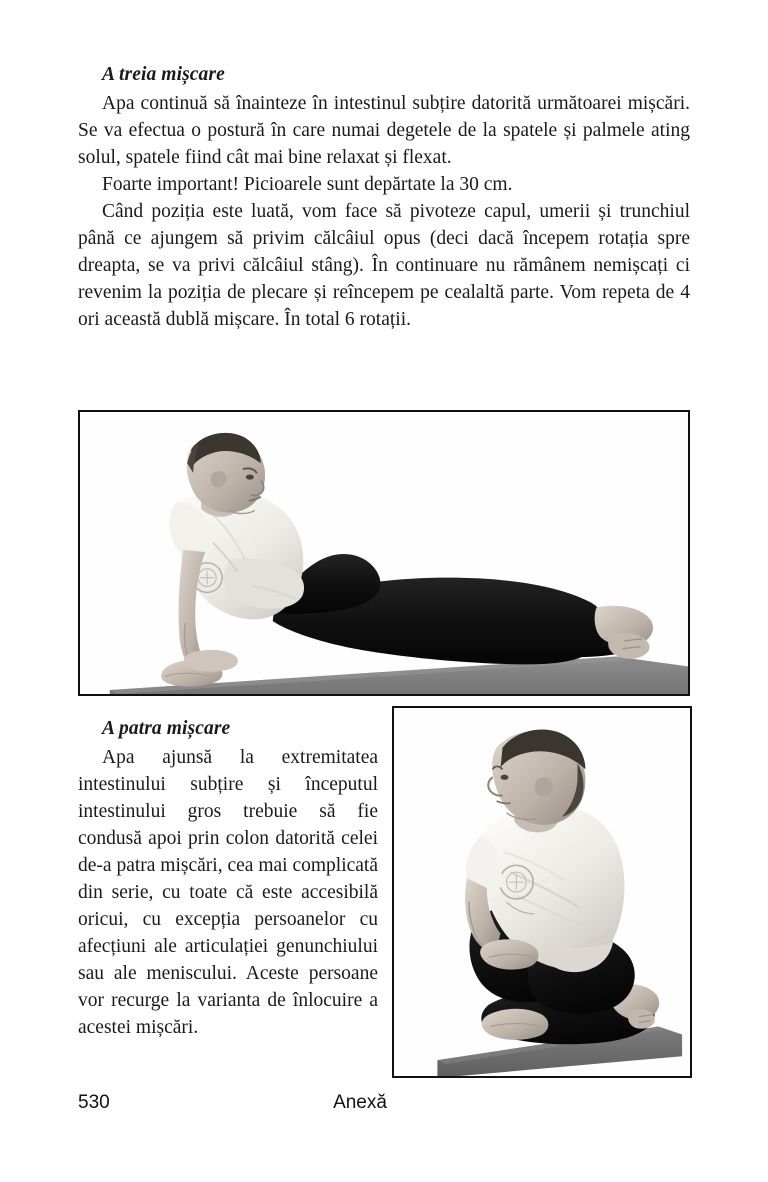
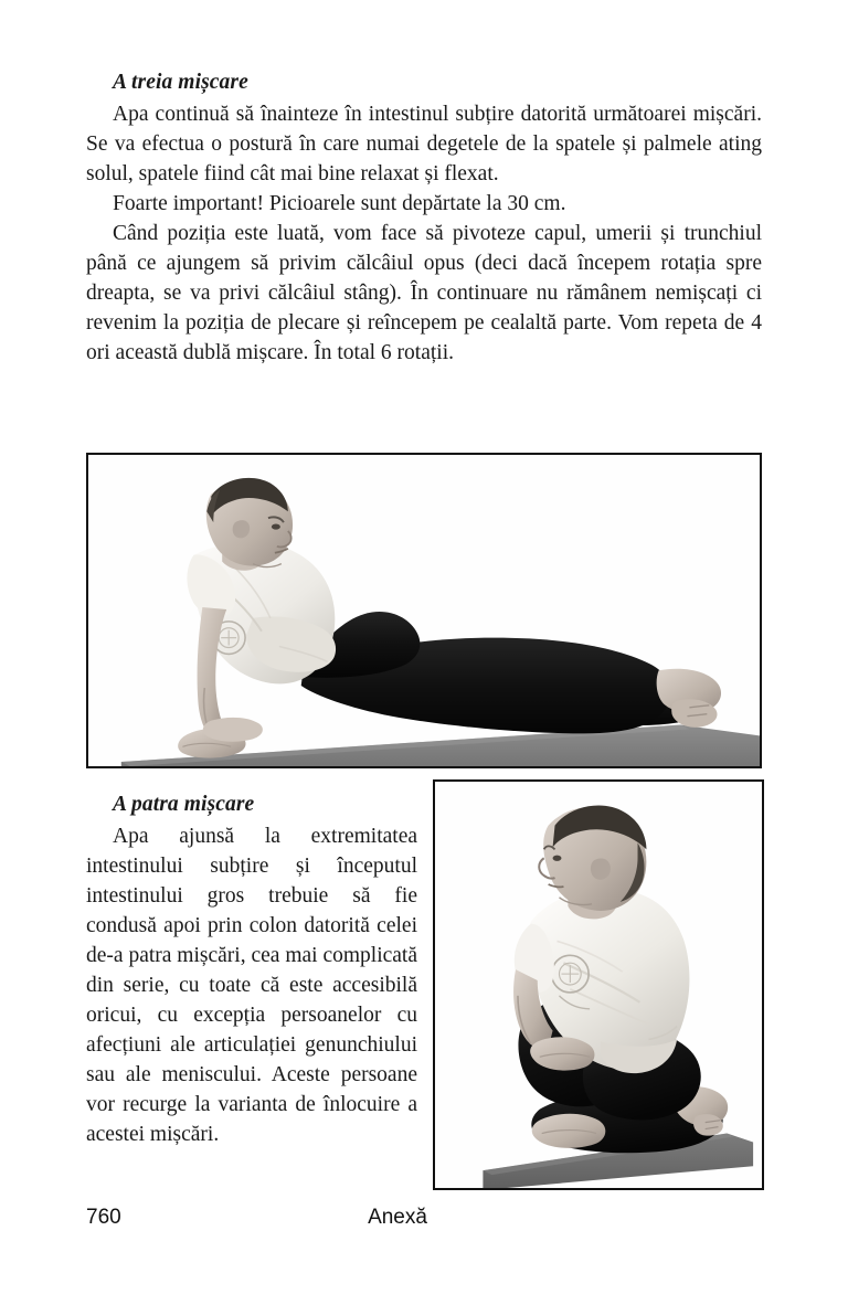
  A treia mișcare
  Apa continuă să înainteze în intestinul subțire datorită următoarei mișcări. Se va efectua o postură în care numai degetele de la spatele și palmele ating solul, spatele fiind cât mai bine relaxat și flexat.
  Foarte important! Picioarele sunt depărtate la 30 cm.
  Când poziția este luată, vom face să pivoteze capul, umerii și trunchiul până ce ajungem să privim călcâiul opus (deci dacă începem rotația spre dreapta, se va privi călcâiul stâng). În continuare nu rămânem nemișcați ci revenim la poziția de plecare și reîncepem pe cealaltă parte. Vom repeta de 4 ori această dublă mișcare. În total 6 rotații.
  A patra mișcare
  Apa ajunsă la extremitatea intestinului subțire și începutul intestinului gros trebuie să fie condusă apoi prin colon datorită celei de-a patra mișcări, cea mai complicată din serie, cu toate că este accesibilă oricui, cu excepția persoanelor cu afecțiuni ale articulației genunchiului sau ale meniscului. Aceste persoane vor recurge la varianta de înlocuire a acestei mișcări.
- 530
+ 760
  Anexă
